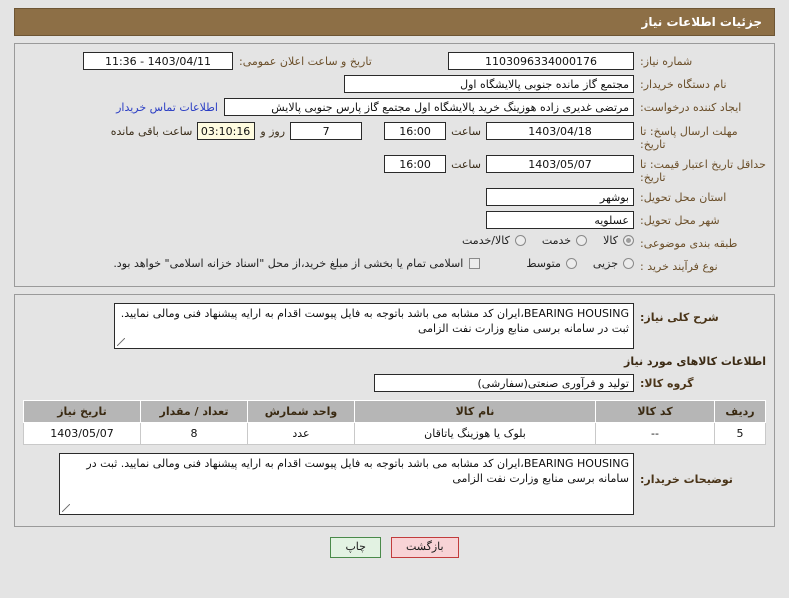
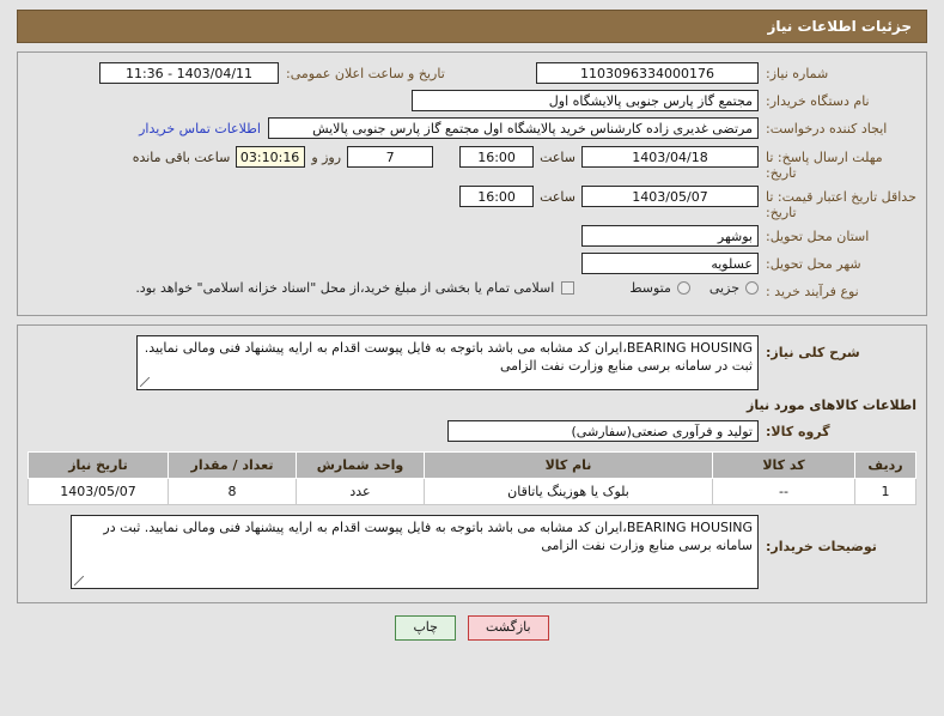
  جزئیات اطلاعات نیاز
  شماره نیاز:
  1103096334000176
  تاریخ و ساعت اعلان عمومی:
  1403/04/11 - 11:36
  نام دستگاه خریدار:
- مجتمع گاز مانده جنوبی پالایشگاه اول
+ مجتمع گاز پارس جنوبی پالایشگاه اول
  ایجاد کننده درخواست:
- مرتضی غدیری زاده هوزینگ خرید پالایشگاه اول مجتمع گاز پارس جنوبی پالایش
+ مرتضی غدیری زاده کارشناس خرید پالایشگاه اول مجتمع گاز پارس جنوبی پالایش
  اطلاعات تماس خریدار
  مهلت ارسال پاسخ: تا تاریخ:
  1403/04/18
  ساعت
  16:00
  7
  روز و
  03:10:16
  ساعت باقی مانده
  حداقل تاریخ اعتبار قیمت: تا تاریخ:
  1403/05/07
  ساعت
  16:00
  استان محل تحویل:
  بوشهر
  شهر محل تحویل:
  عسلویه
- طبقه بندی موضوعی:
- کالا
- خدمت
- کالا/خدمت
  نوع فرآیند خرید :
  جزیی
  متوسط
  اسلامی تمام یا بخشی از مبلغ خرید،از محل "اسناد خزانه اسلامی" خواهد بود.
  شرح کلی نیاز:
  BEARING HOUSING،ایران کد مشابه می باشد باتوجه به فایل پیوست اقدام به ارایه پیشنهاد فنی ومالی نمایید. ثبت در سامانه برسی منابع وزارت نفت الزامی
  اطلاعات کالاهای مورد نیاز
  گروه کالا:
  تولید و فرآوری صنعتی(سفارشی)
  ردیف	کد کالا	نام کالا	واحد شمارش	تعداد / مقدار	تاریخ نیاز
- 5	--	بلوک یا هوزینگ یاتاقان	عدد	8	1403/05/07
+ 1	--	بلوک یا هوزینگ یاتاقان	عدد	8	1403/05/07
  توضیحات خریدار:
  BEARING HOUSING،ایران کد مشابه می باشد باتوجه به فایل پیوست اقدام به ارایه پیشنهاد فنی ومالی نمایید. ثبت در سامانه برسی منابع وزارت نفت الزامی
  بازگشت
  چاپ
